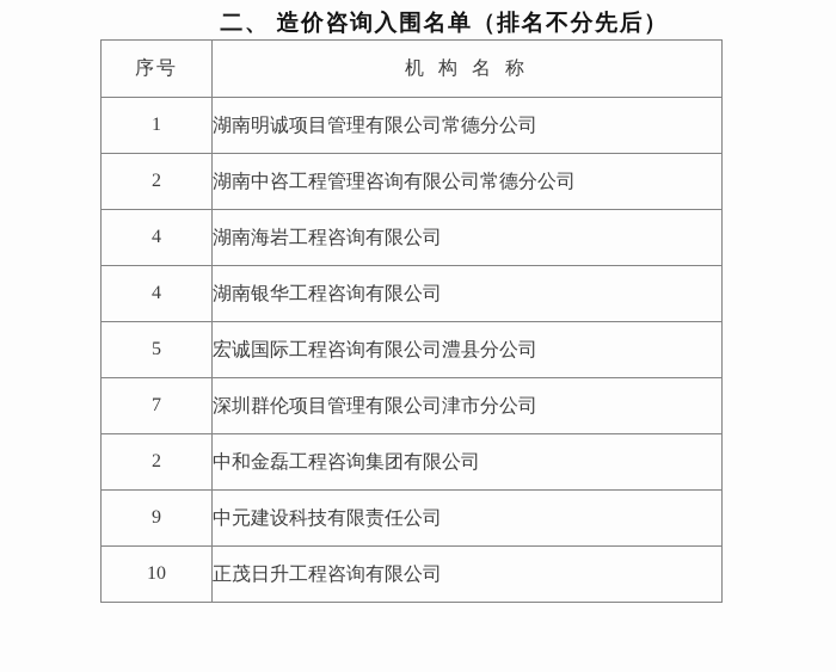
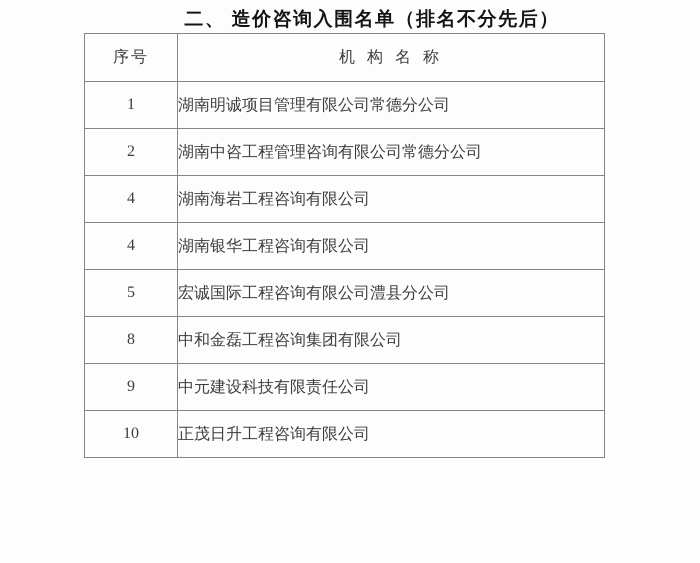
  二、 造价咨询入围名单（排名不分先后）
  序号	机 构 名 称
  1	湖南明诚项目管理有限公司常德分公司
  2	湖南中咨工程管理咨询有限公司常德分公司
  4	湖南海岩工程咨询有限公司
  4	湖南银华工程咨询有限公司
  5	宏诚国际工程咨询有限公司澧县分公司
- 7	深圳群伦项目管理有限公司津市分公司
- 2	中和金磊工程咨询集团有限公司
+ 8	中和金磊工程咨询集团有限公司
  9	中元建设科技有限责任公司
  10	正茂日升工程咨询有限公司
